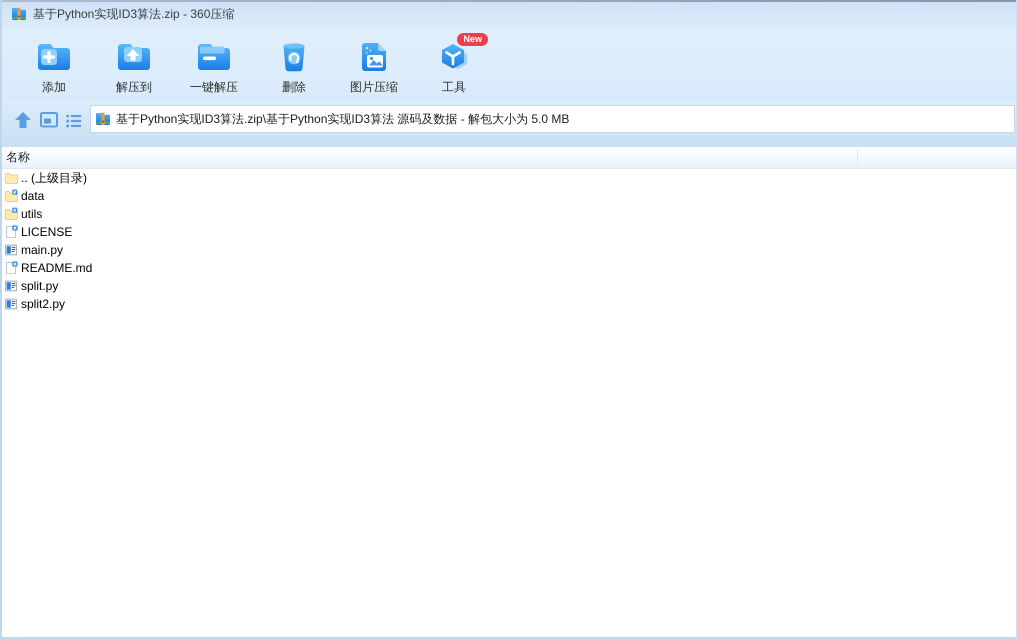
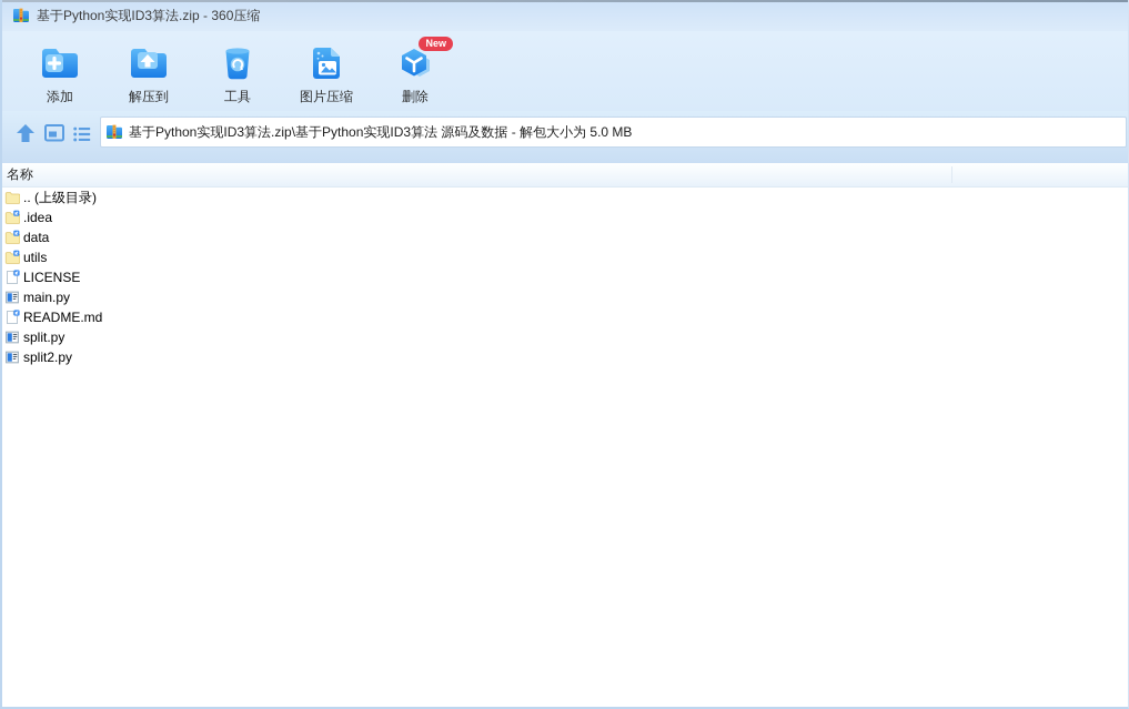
  基于Python实现ID3算法.zip - 360压缩
  添加
  解压到
- 一键解压
- 删除
+ 工具
  图片压缩
- 工具
+ 删除
  New
  基于Python实现ID3算法.zip\基于Python实现ID3算法 源码及数据 - 解包大小为 5.0 MB
  名称
  .. (上级目录)
+ .idea
  data
  utils
  LICENSE
  main.py
  README.md
  split.py
  split2.py
